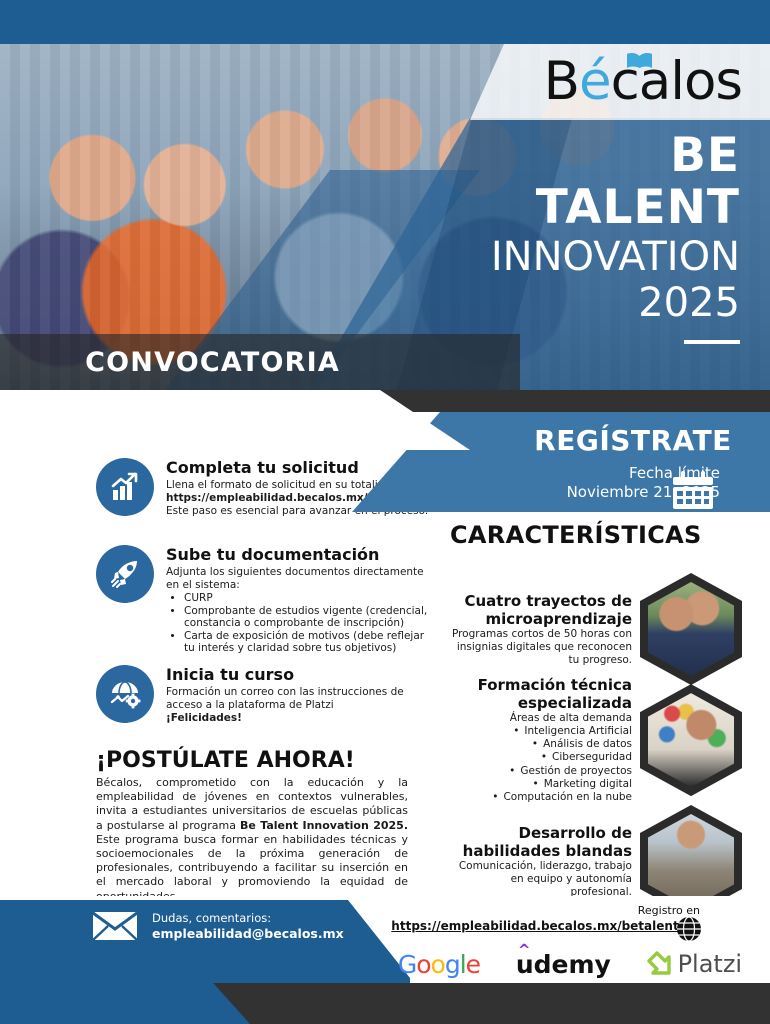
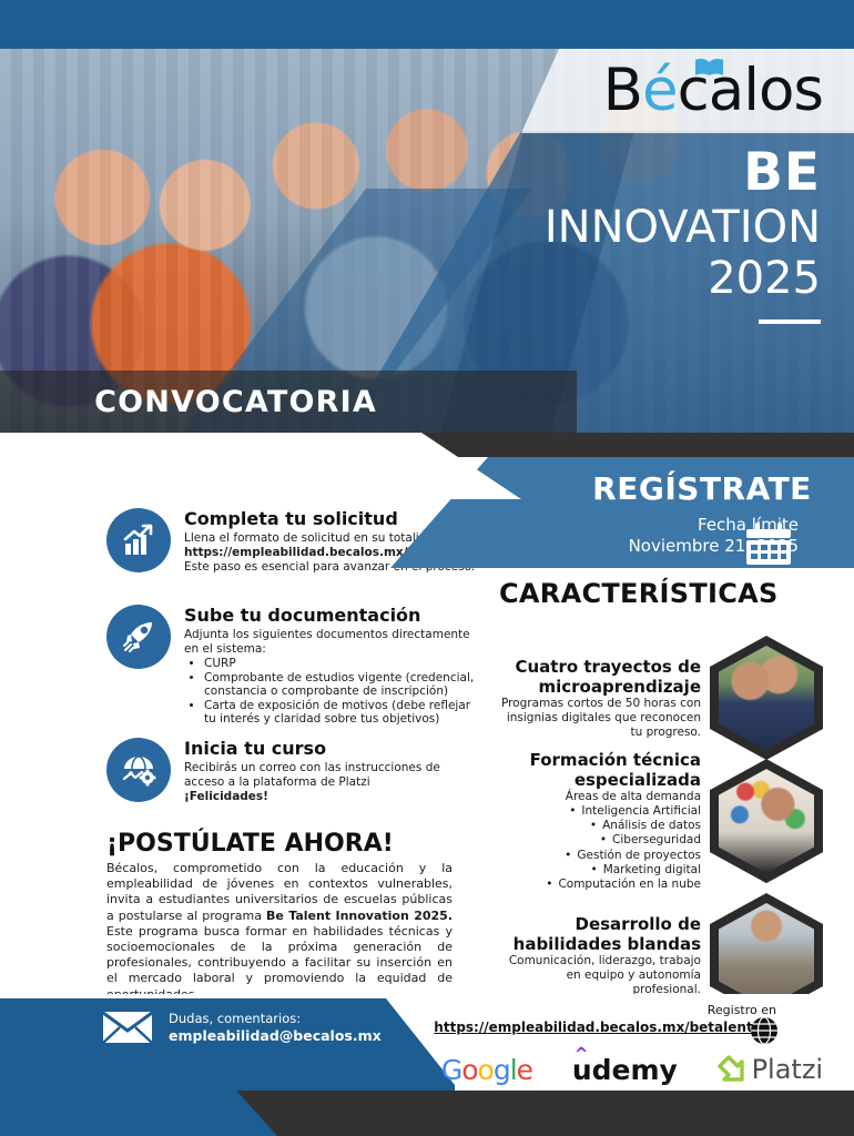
  Bécalos
  BE
- TALENT
  INNOVATION
  2025
  CONVOCATORIA
  REGÍSTRATE
  Fecha lmte
  Noviembre 215
  Completa tu solicitud
  Llena el formato de solicitud en su total
  https://empleabilidad.becalos.mx
  Este paso es esencial para avanzar
  Sube tu documentación
  Adjunta los siguientes documentos directamente en el sistema:
  CURP
  Comprobante de estudios vigente (credencial, constancia o comprobante de inscripción)
  Carta de exposición de motivos (debe reflejar tu interés y claridad sobre tus objetivos)
  Inicia tu curso
- Formación un correo con las instrucciones de acceso a la plataforma de Platzi
+ Recibirás un correo con las instrucciones de acceso a la plataforma de Platzi
  ¡Felicidades!
  ¡POSTÚLATE AHORA!
  Bécalos, comprometido con la educación y la empleabilidad de jóvenes en contextos vulnerables, invita a estudiantes universitarios de escuelas públicas a postularse al programa Be Talent Innovation 2025. Este programa busca formar en habilidades técnicas y socioemocionales de la próxima generación de profesionales, contribuyendo a facilitar su inserción en el mercado laboral y promoviendo la equidad de
  CARACTERÍSTICAS
  Cuatro trayectos de
  microaprendizaje
  Programas cortos de 50 horas con insignias digitales que reconocen tu progreso.
  Formación técnica
  especializada
  Áreas de alta demanda
  Inteligencia Artificial
  Análisis de datos
  Ciberseguridad
  Gestión de proyectos
  Marketing digital
  Computación en la nube
  Desarrollo de
  habilidades blandas
  Comunicación, liderazgo, trabajo en equipo y autonomía profesional.
  Dudas, comentarios:
  empleabilidad@becalos.mx
  Registro en
  https://empleabilidad.becalos.mx/betalent
  Google
  ^
  udemy
  Platzi
